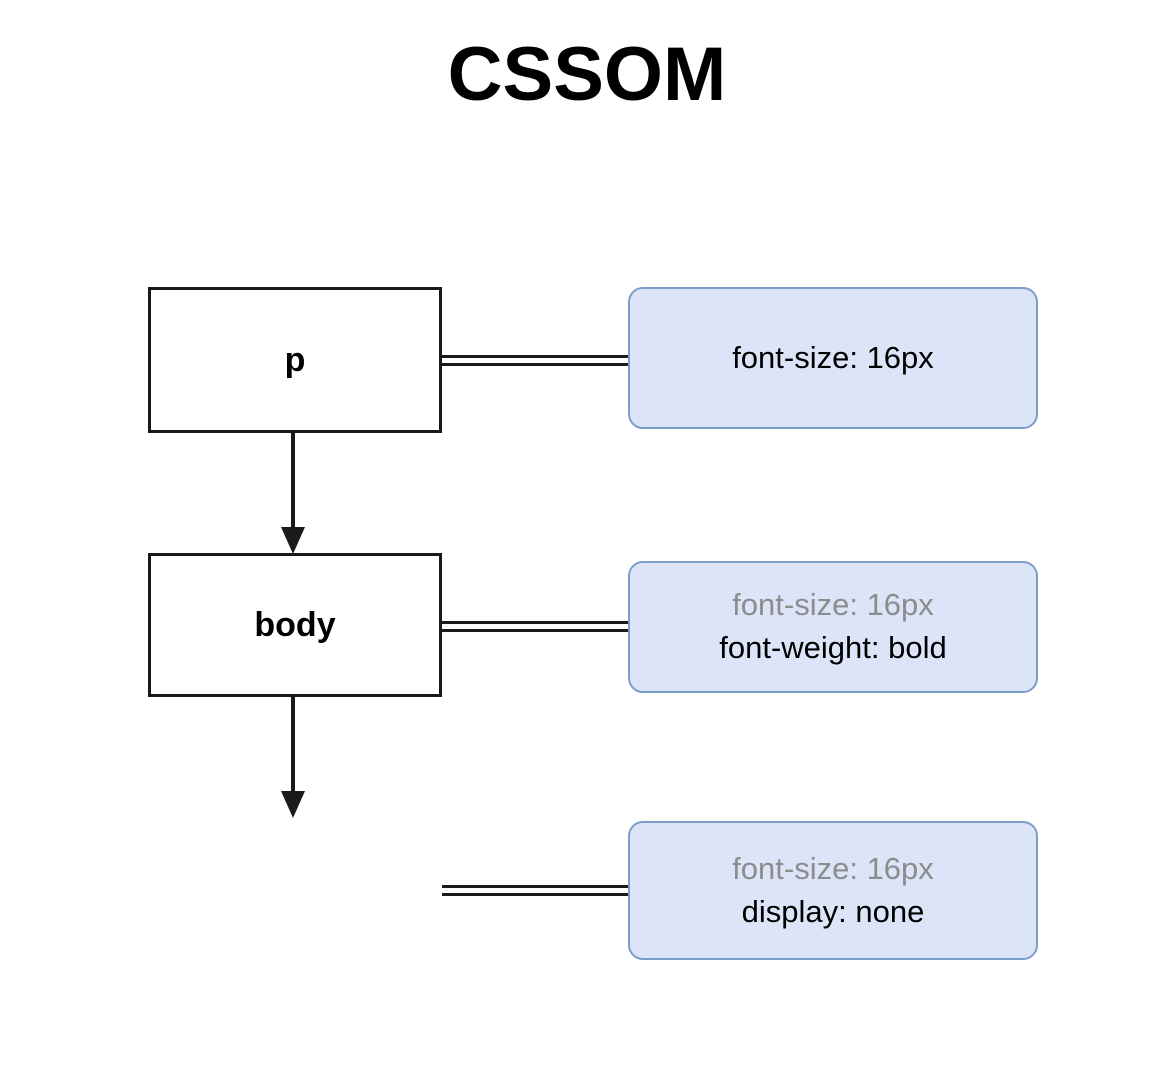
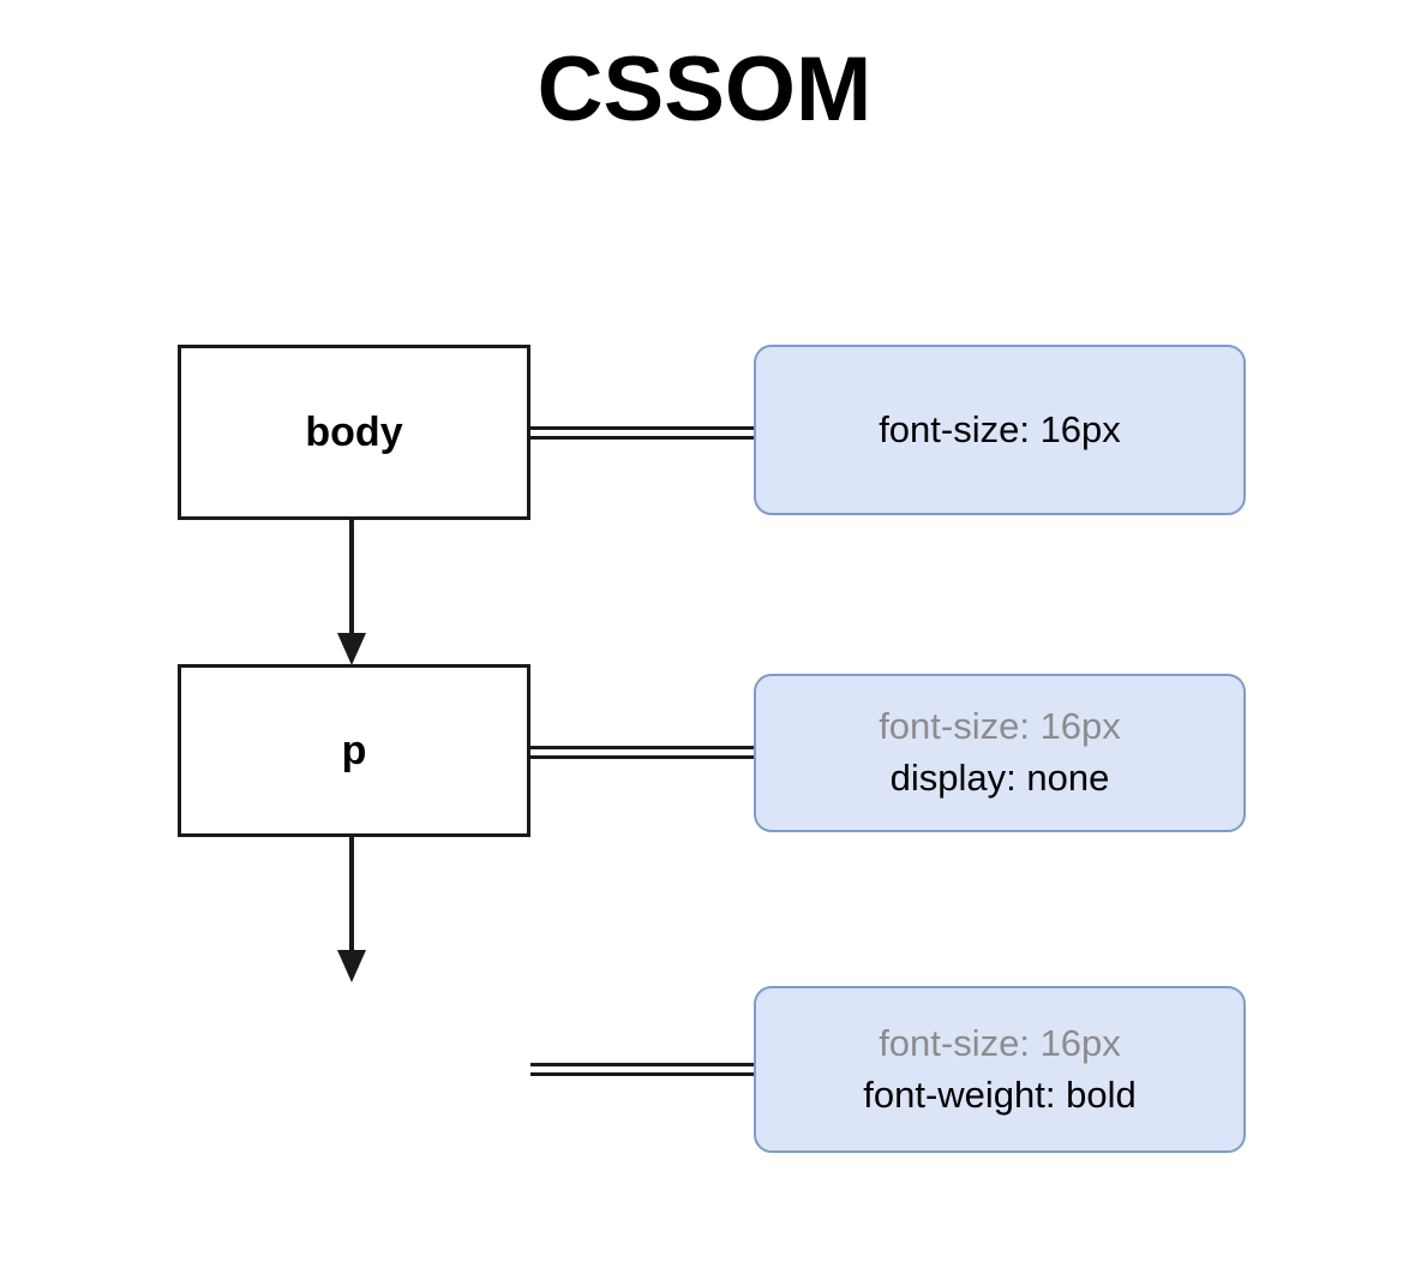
  CSSOM
- p
+ body
  font-size: 16px
- body
+ p
  font-size: 16px
- font-weight: bold
+ display: none
  font-size: 16px
- display: none
+ font-weight: bold
